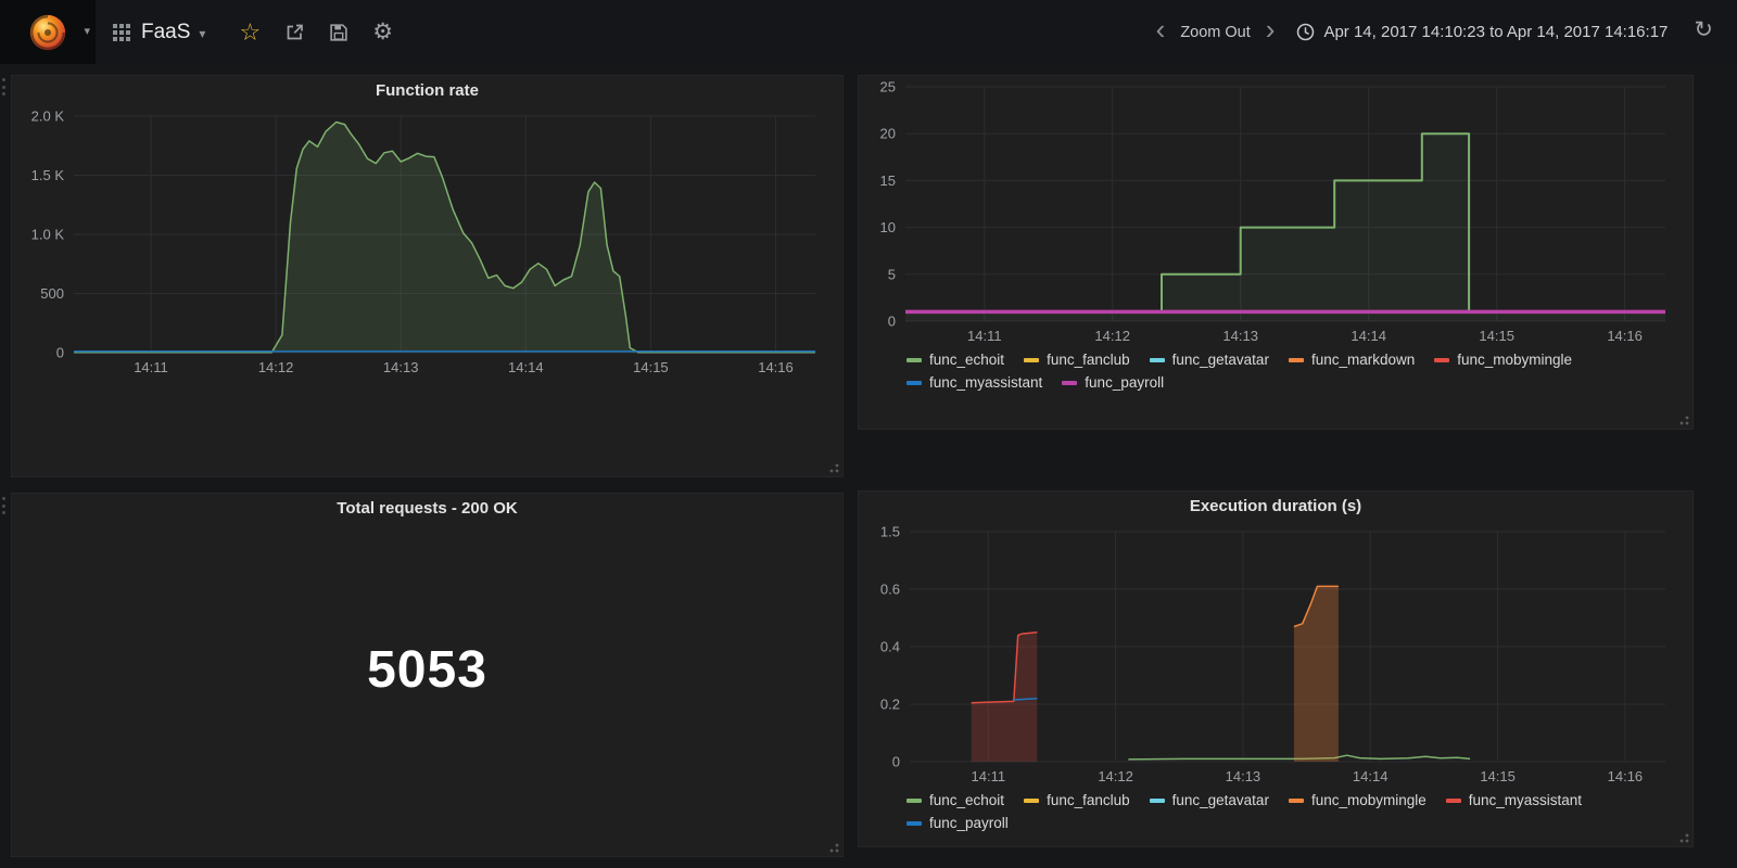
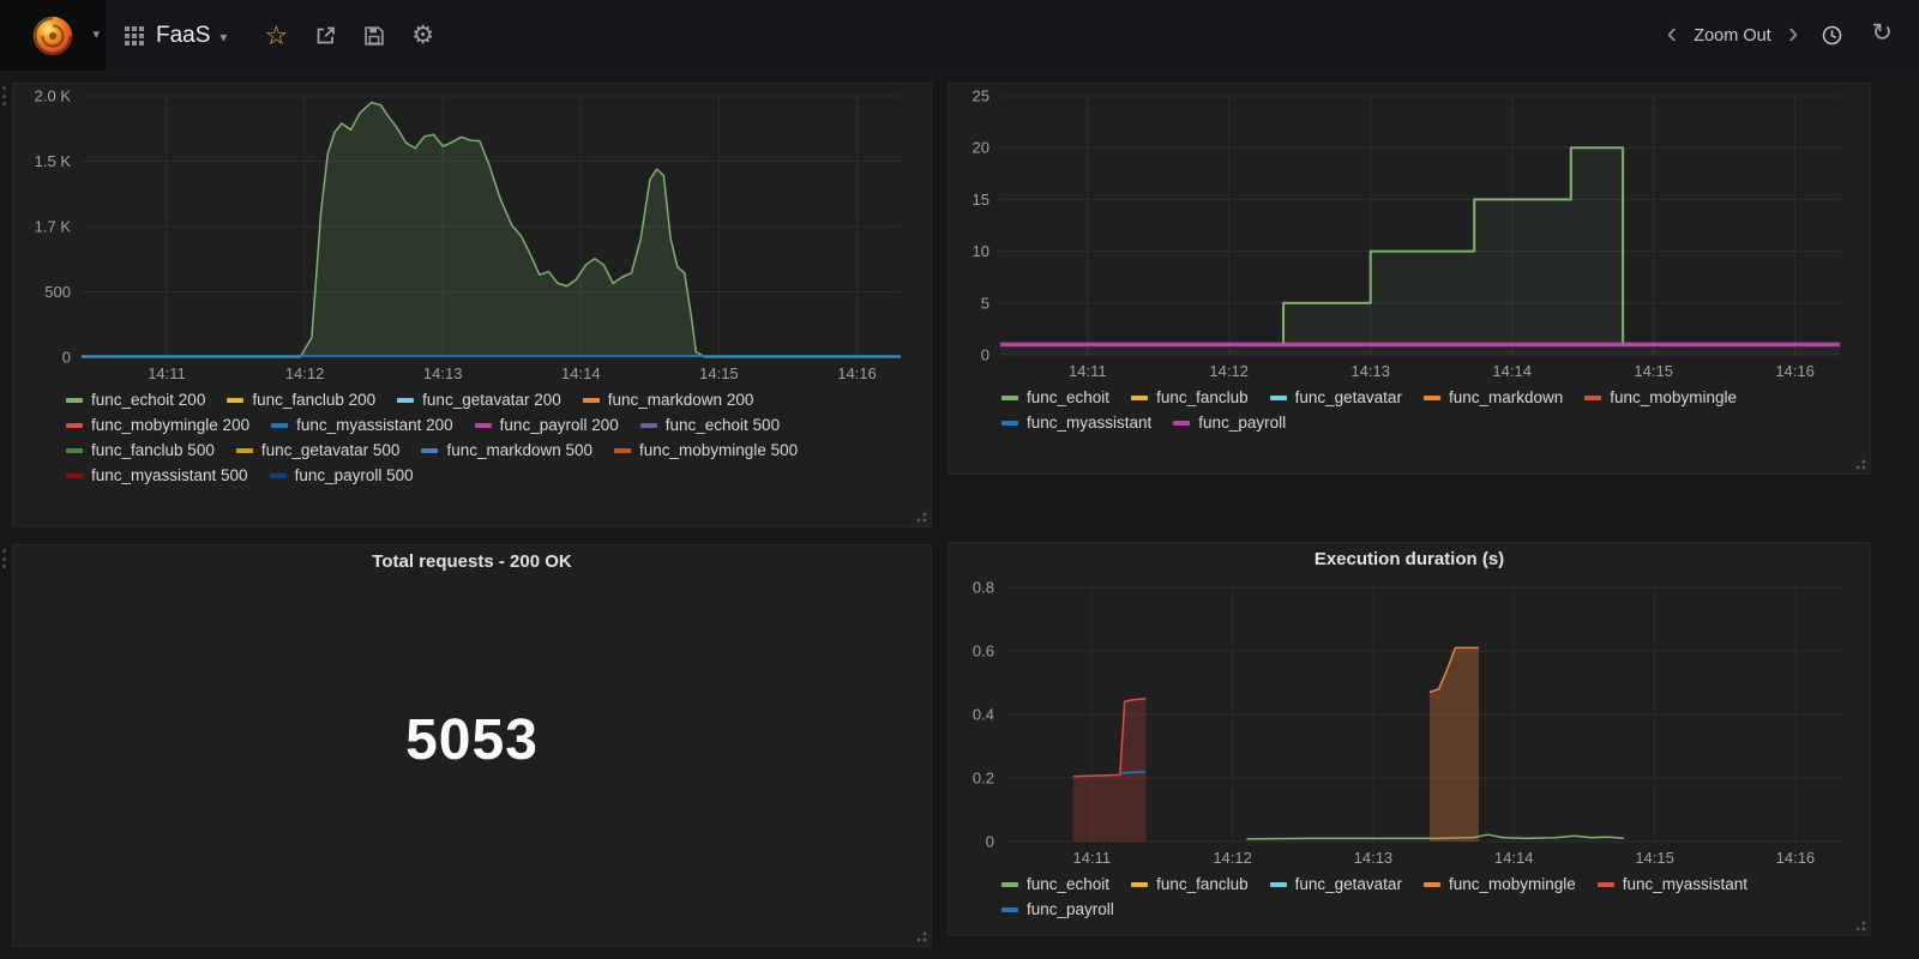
  ▾
  FaaS
  ▾
  ☆
  ⚙
  ‹
  Zoom Out
  ›
- Apr 14, 2017 14:10:23 to Apr 14, 2017 14:16:17
  ↻
- Function rate
  0
  500
- 1.0 K
+ 1.7 K
  1.5 K
  2.0 K
  14:11
  14:12
  14:13
  14:14
  14:15
  14:16
+ func_echoit 200
+ func_fanclub 200
+ func_getavatar 200
+ func_markdown 200
+ func_mobymingle 200
+ func_myassistant 200
+ func_payroll 200
+ func_echoit 500
+ func_fanclub 500
+ func_getavatar 500
+ func_markdown 500
+ func_mobymingle 500
+ func_myassistant 500
+ func_payroll 500
  0
  5
  10
  15
  20
  25
  14:11
  14:12
  14:13
  14:14
  14:15
  14:16
  func_echoit
  func_fanclub
  func_getavatar
  func_markdown
  func_mobymingle
  func_myassistant
  func_payroll
  Total requests - 200 OK
  5053
  Execution duration (s)
  0
  0.2
  0.4
  0.6
- 1.5
+ 0.8
  14:11
  14:12
  14:13
  14:14
  14:15
  14:16
  func_echoit
  func_fanclub
  func_getavatar
  func_mobymingle
  func_myassistant
  func_payroll
